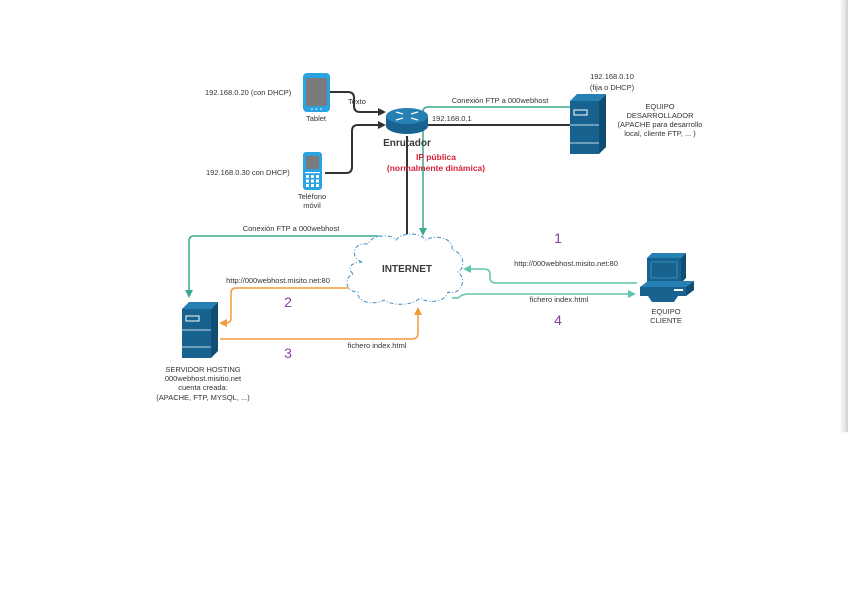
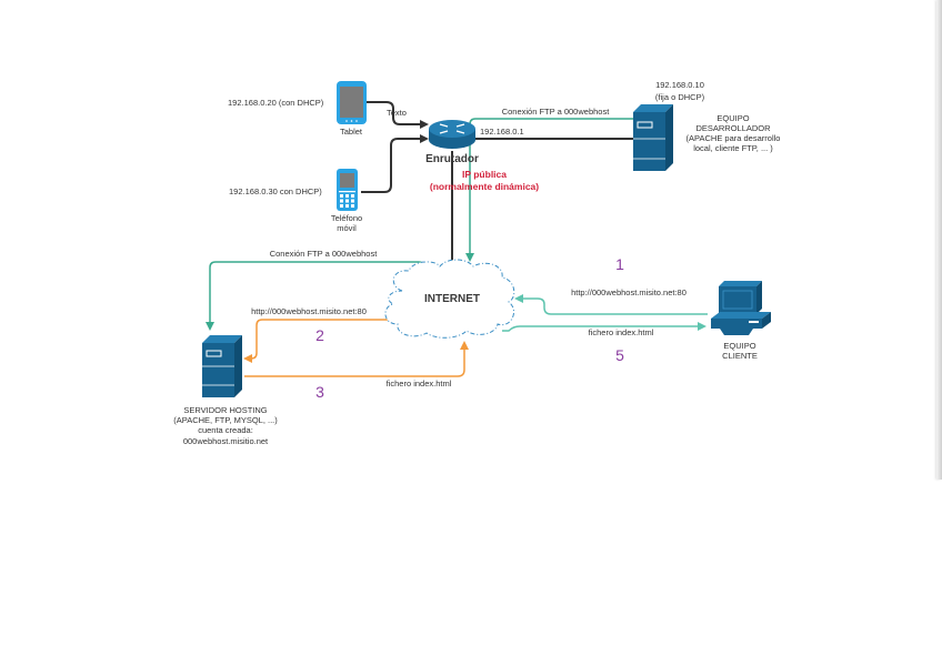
  Tablet
  192.168.0.20 (con DHCP)
  Texto
  Teléfono
  móvil
  192.168.0.30 con DHCP)
  Enrutador
  192.168.0.1
  IP pública
  (normalmente dinámica)
  Conexión FTP a 000webhost
  Conexión FTP a 000webhost
  192.168.0.10
  (fija o DHCP)
  EQUIPO
  DESARROLLADOR
  (APACHE para desarrollo
  local, cliente FTP, ... )
  INTERNET
  SERVIDOR HOSTING
- 000webhost.misitio.net
+ (APACHE, FTP, MYSQL, ...)
  cuenta creada:
- (APACHE, FTP, MYSQL, ...)
+ 000webhost.misitio.net
  http://000webhost.misito.net:80
  fichero index.html
  EQUIPO
  CLIENTE
  http://000webhost.misito.net:80
  fichero index.html
  1
  2
  3
- 4
+ 5
